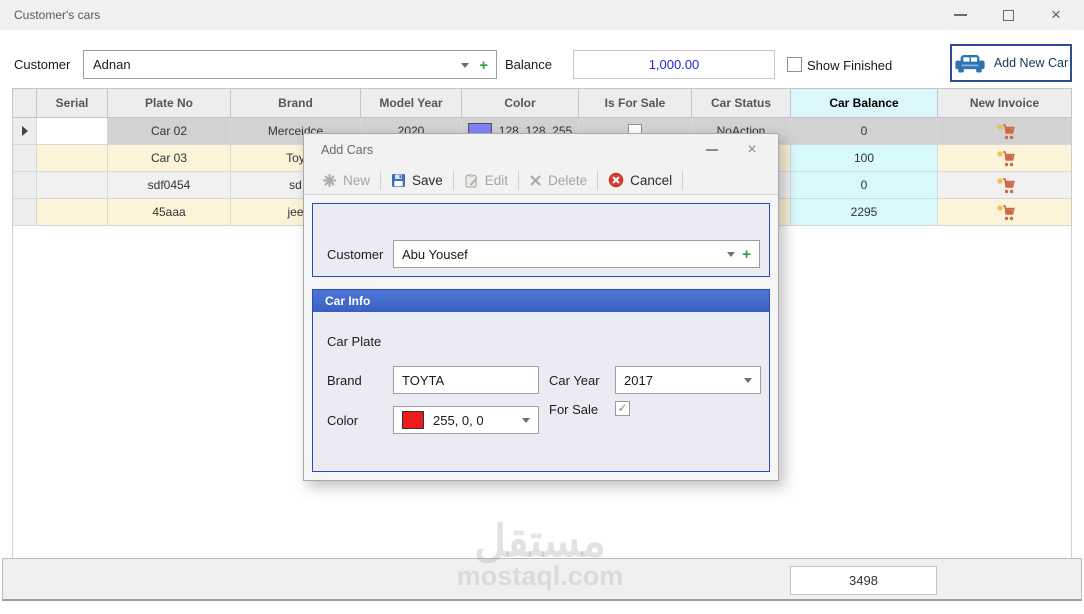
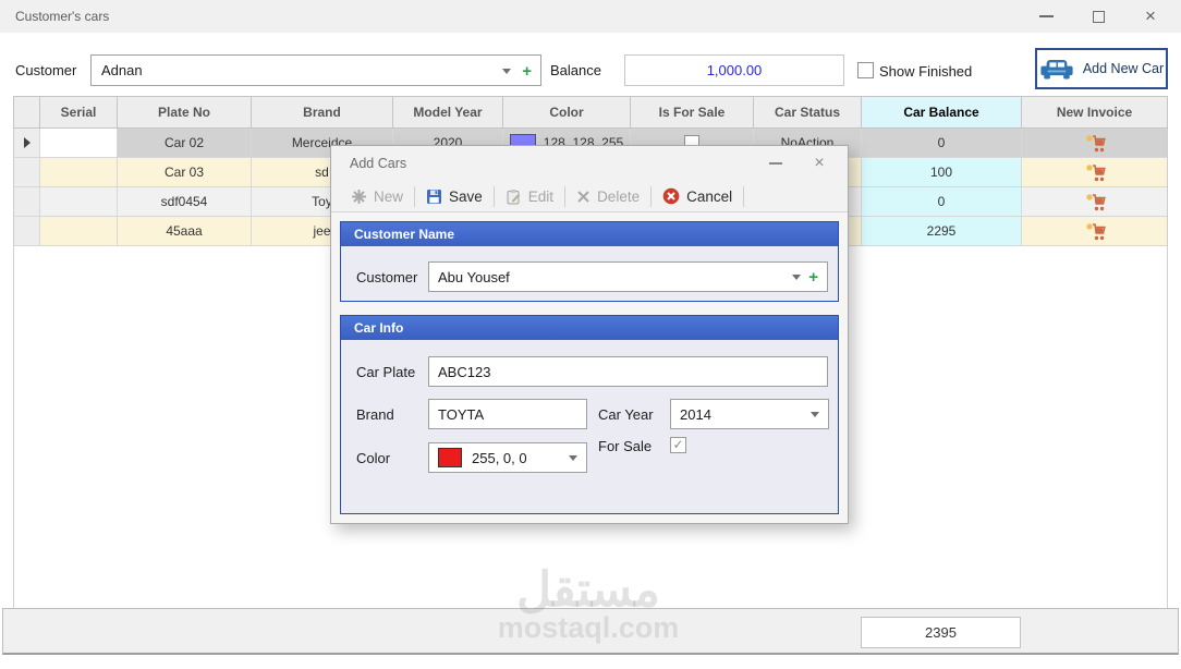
  Customer's cars
  ×
  Customer
  Adnan
  +
  Balance
  1,000.00
  Show Finished
  Add New Car
  Serial
  Plate No
  Brand
  Model Year
  Color
  Is For Sale
  Car Status
  Car Balance
  New Invoice
  Car 02
  Merceidce
  2020
  128, 128, 255
  NoAction
  0
  Car 03
- Toy
+ sd
  100
  sdf0454
- sd
+ Toy
  0
  45aaa
  jee
  2295
- 3498
+ 2395
  مستقل
  mostaql.com
  Add Cars
  ×
  New
  Save
  Edit
  Delete
  Cancel
+ Customer Name
  Customer
  Abu Yousef
  +
  Car Info
  Car Plate
+ ABC123
  Brand
  TOYTA
  Car Year
- 2017
+ 2014
  Color
  255, 0, 0
  For Sale
  ✓
